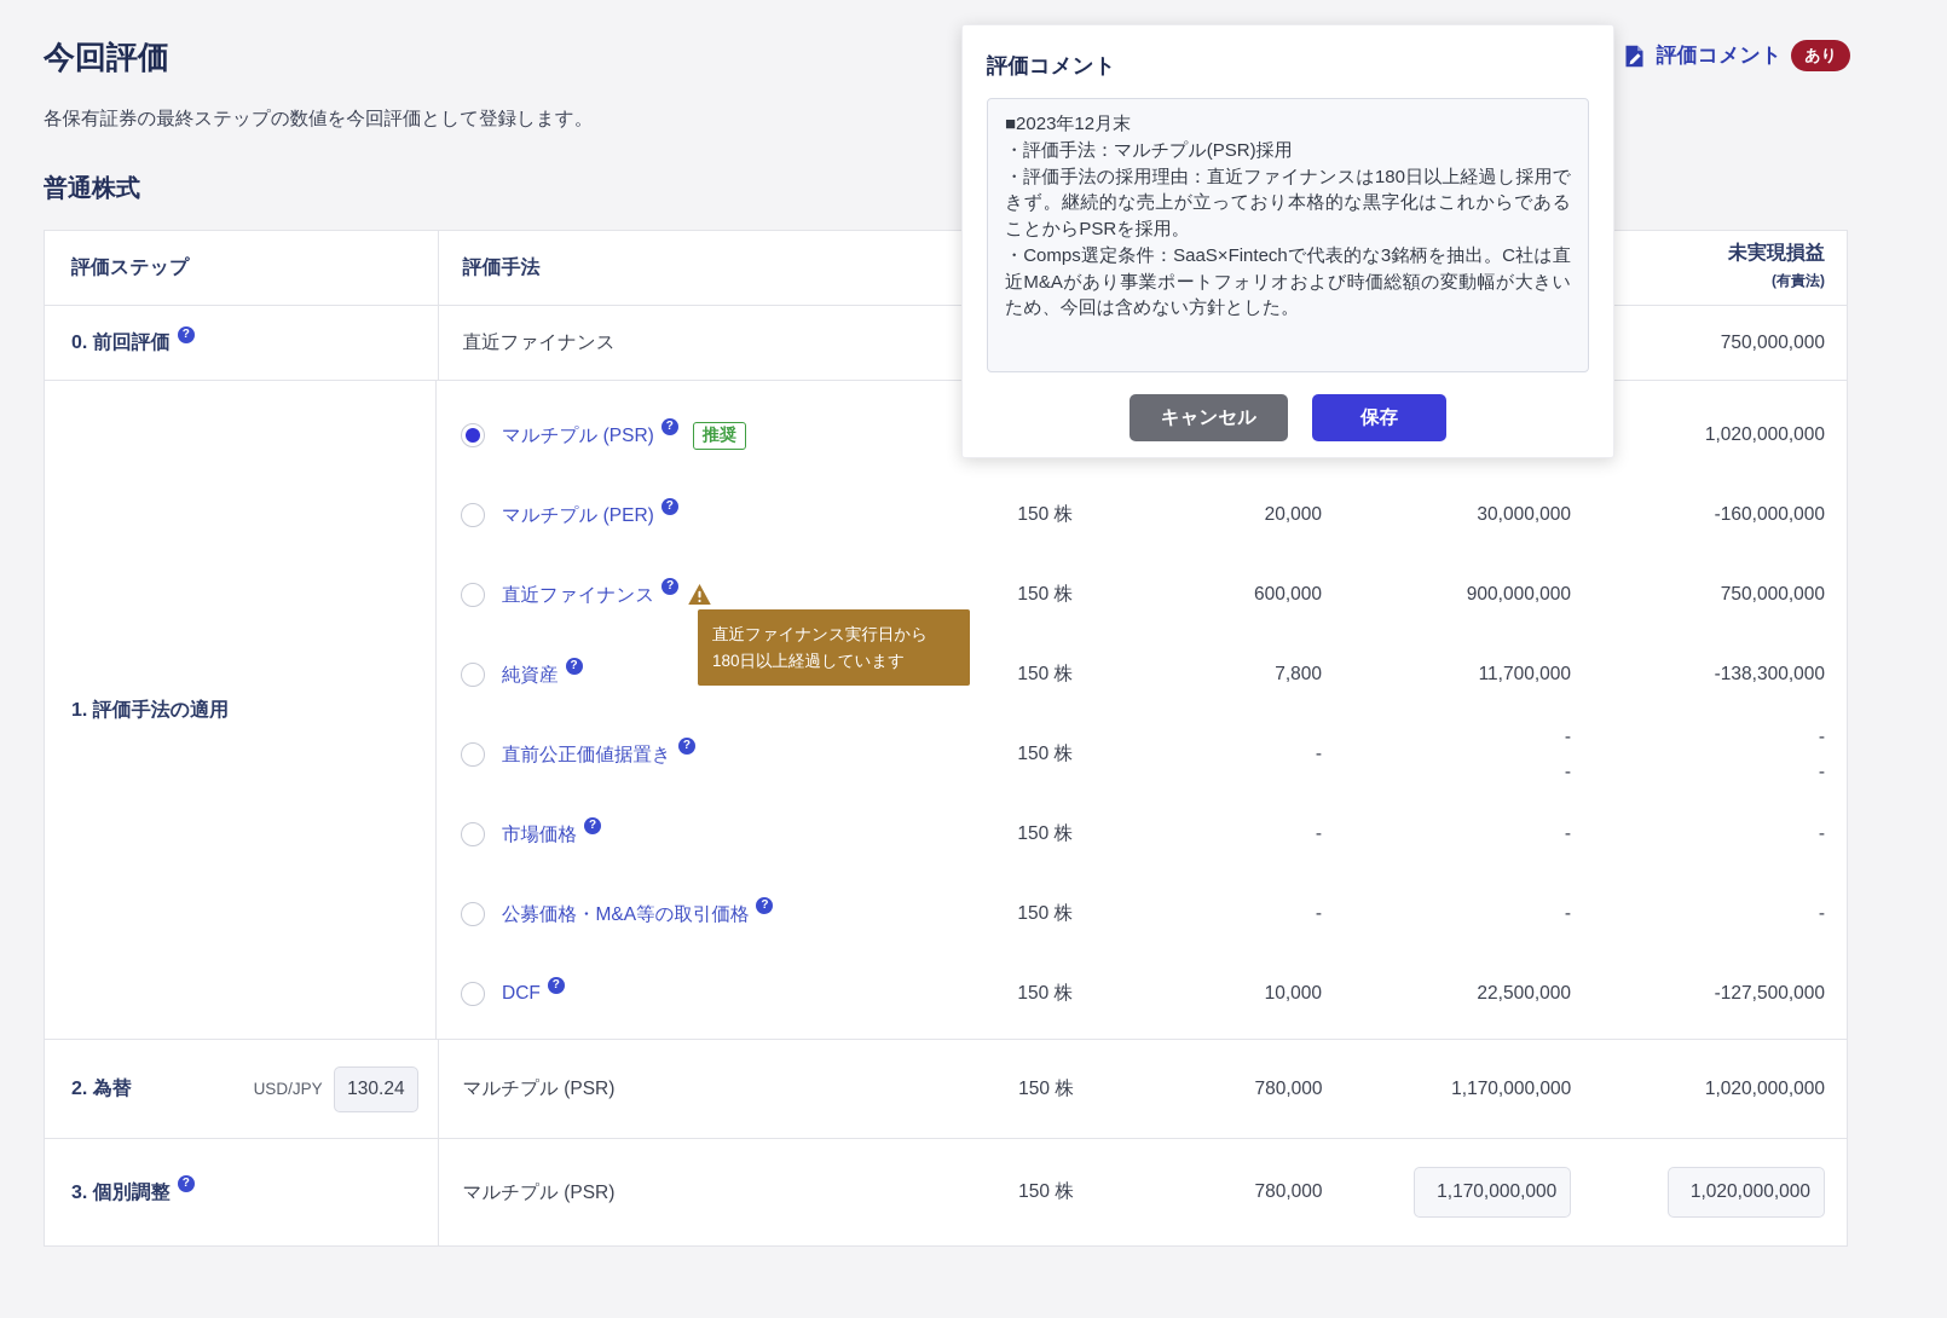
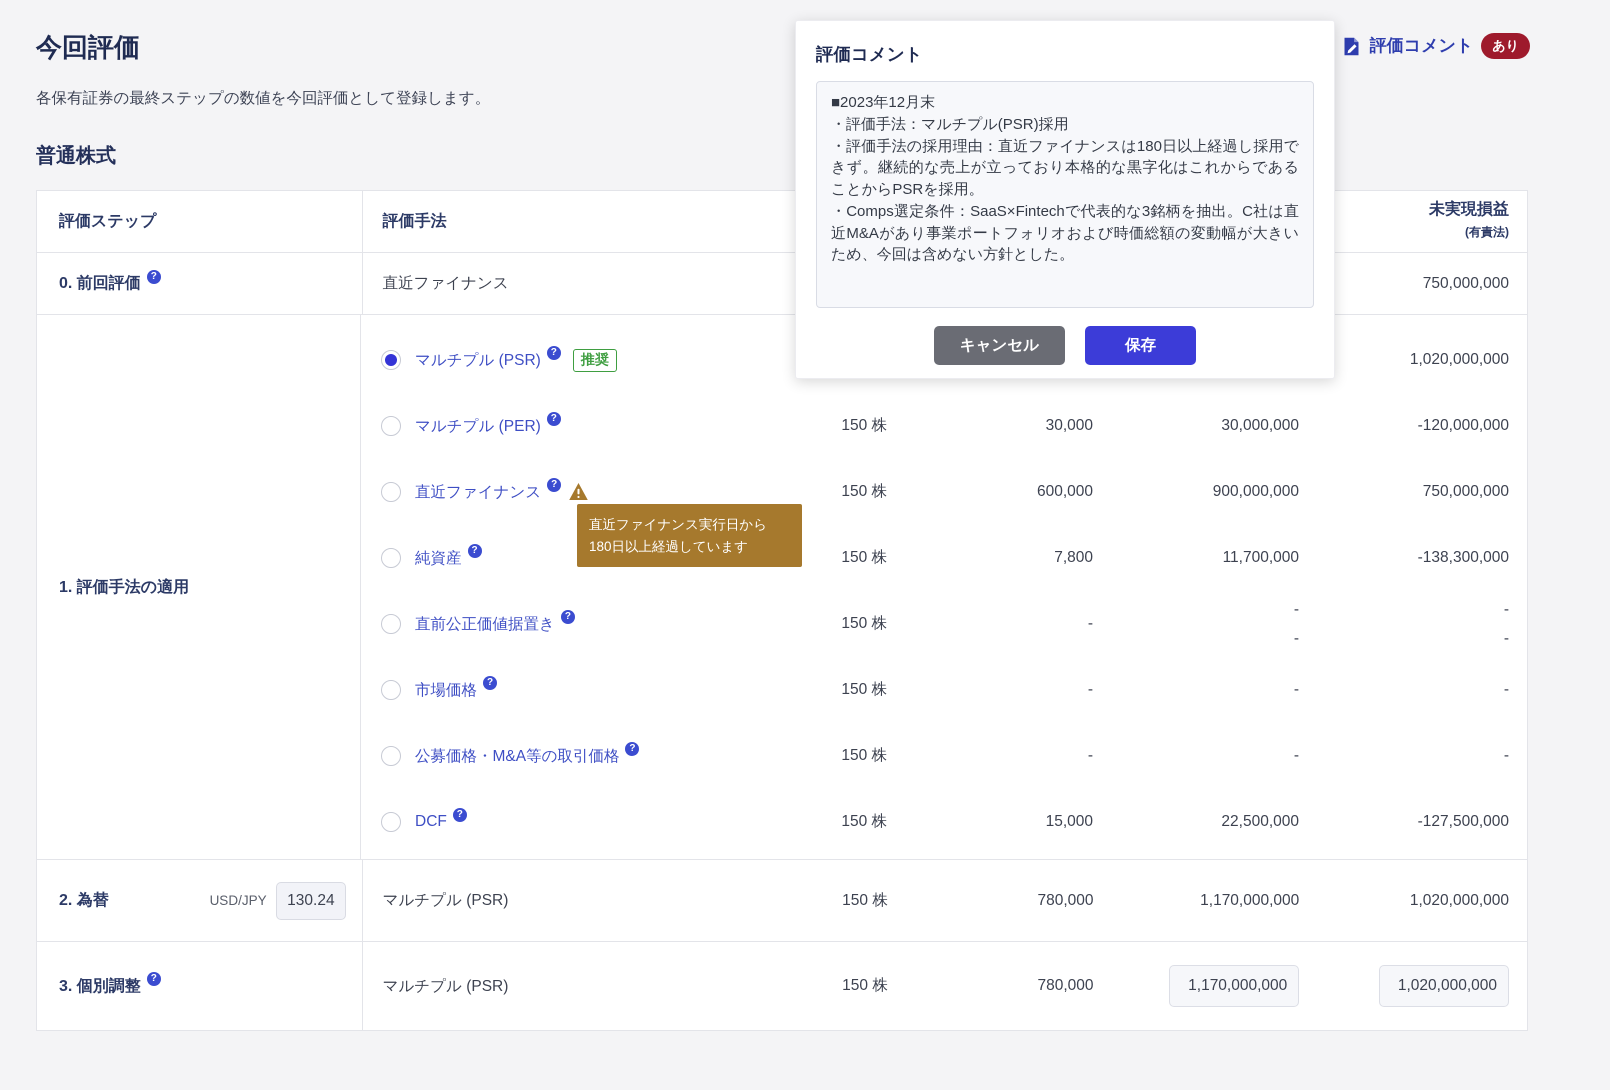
  今回評価
  各保有証券の最終ステップの数値を今回評価として登録します。
  普通株式
  評価コメント
  あり
  評価ステップ
  評価手法
  未実現損益
  (有責法)
  0. 前回評価
  ?
  直近ファイナンス
  750,000,000
  1. 評価手法の適用
  マルチプル (PSR)
  ?
  推奨
  1,020,000,000
  マルチプル (PER)
  ?
  150 株
- 20,000
+ 30,000
  30,000,000
- -160,000,000
+ -120,000,000
  直近ファイナンス
  ?
  150 株
  600,000
  900,000,000
  750,000,000
  純資産
  ?
  150 株
  7,800
  11,700,000
  -138,300,000
  直前公正価値据置き
  ?
  150 株
  -
  -
  -
  -
  -
  市場価格
  ?
  150 株
  -
  -
  -
  公募価格・M&A等の取引価格
  ?
  150 株
  -
  -
  -
  DCF
  ?
  150 株
- 10,000
+ 15,000
  22,500,000
  -127,500,000
  2. 為替
  USD/JPY
  130.24
  マルチプル (PSR)
  150 株
  780,000
  1,170,000,000
  1,020,000,000
  3. 個別調整
  ?
  マルチプル (PSR)
  150 株
  780,000
  1,170,000,000
  1,020,000,000
  直近ファイナンス実行日から
  180日以上経過しています
  評価コメント
  ■2023年12月末
  ・評価手法：マルチプル(PSR)採用
  ・評価手法の採用理由：直近ファイナンスは180日以上経過し採用できず。継続的な売上が立っており本格的な黒字化はこれからであることからPSRを採用。
  ・Comps選定条件：SaaS×Fintechで代表的な3銘柄を抽出。C社は直近M&Aがあり事業ポートフォリオおよび時価総額の変動幅が大きいため、今回は含めない方針とした。
  キャンセル
  保存
